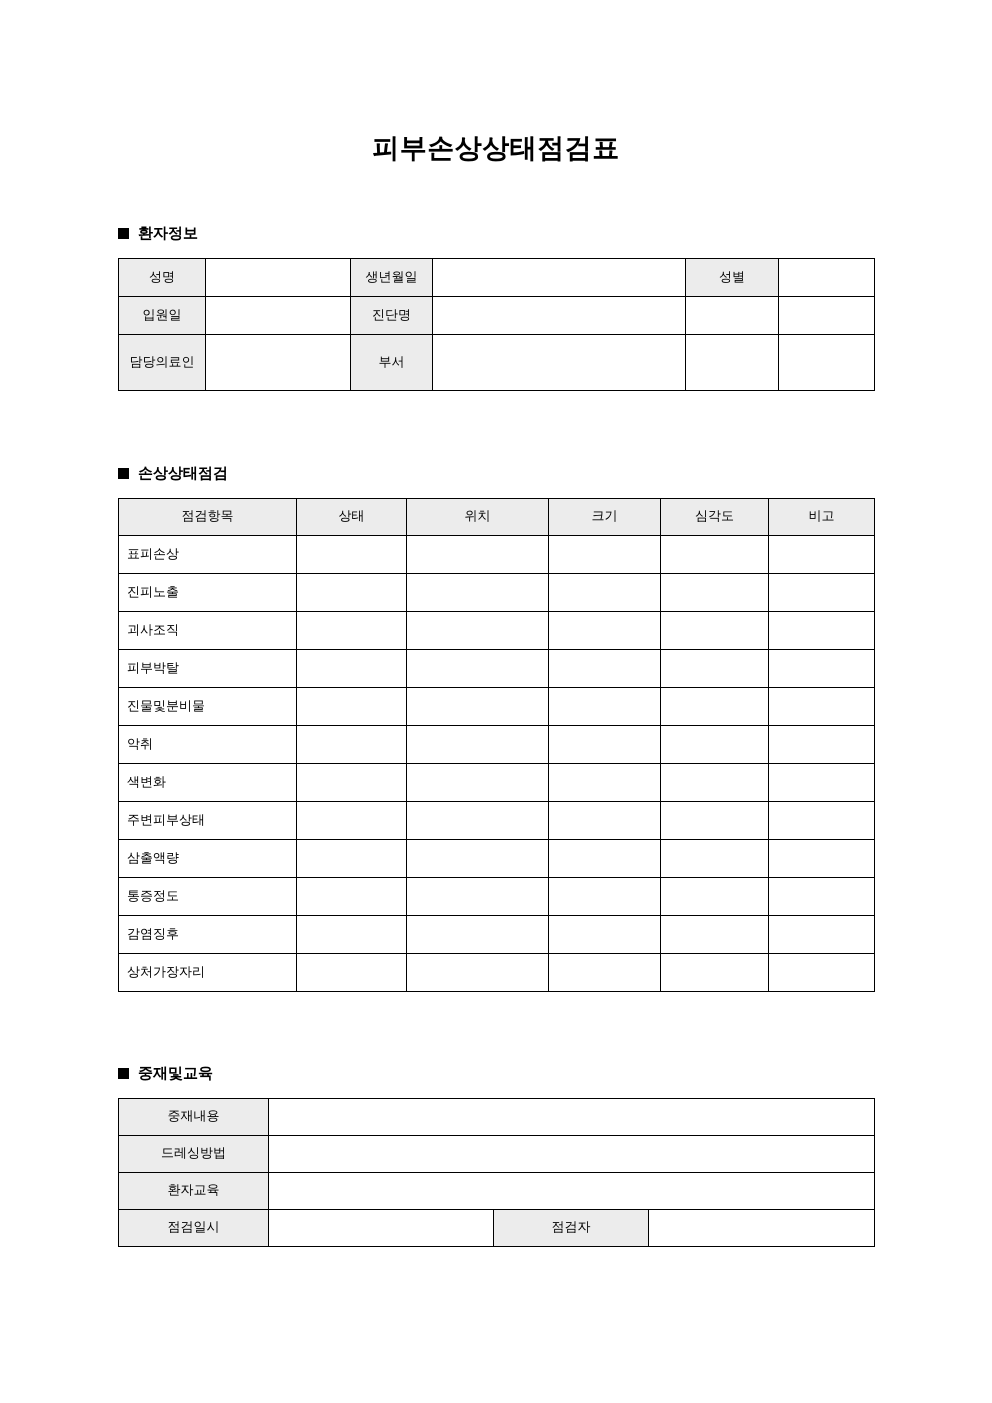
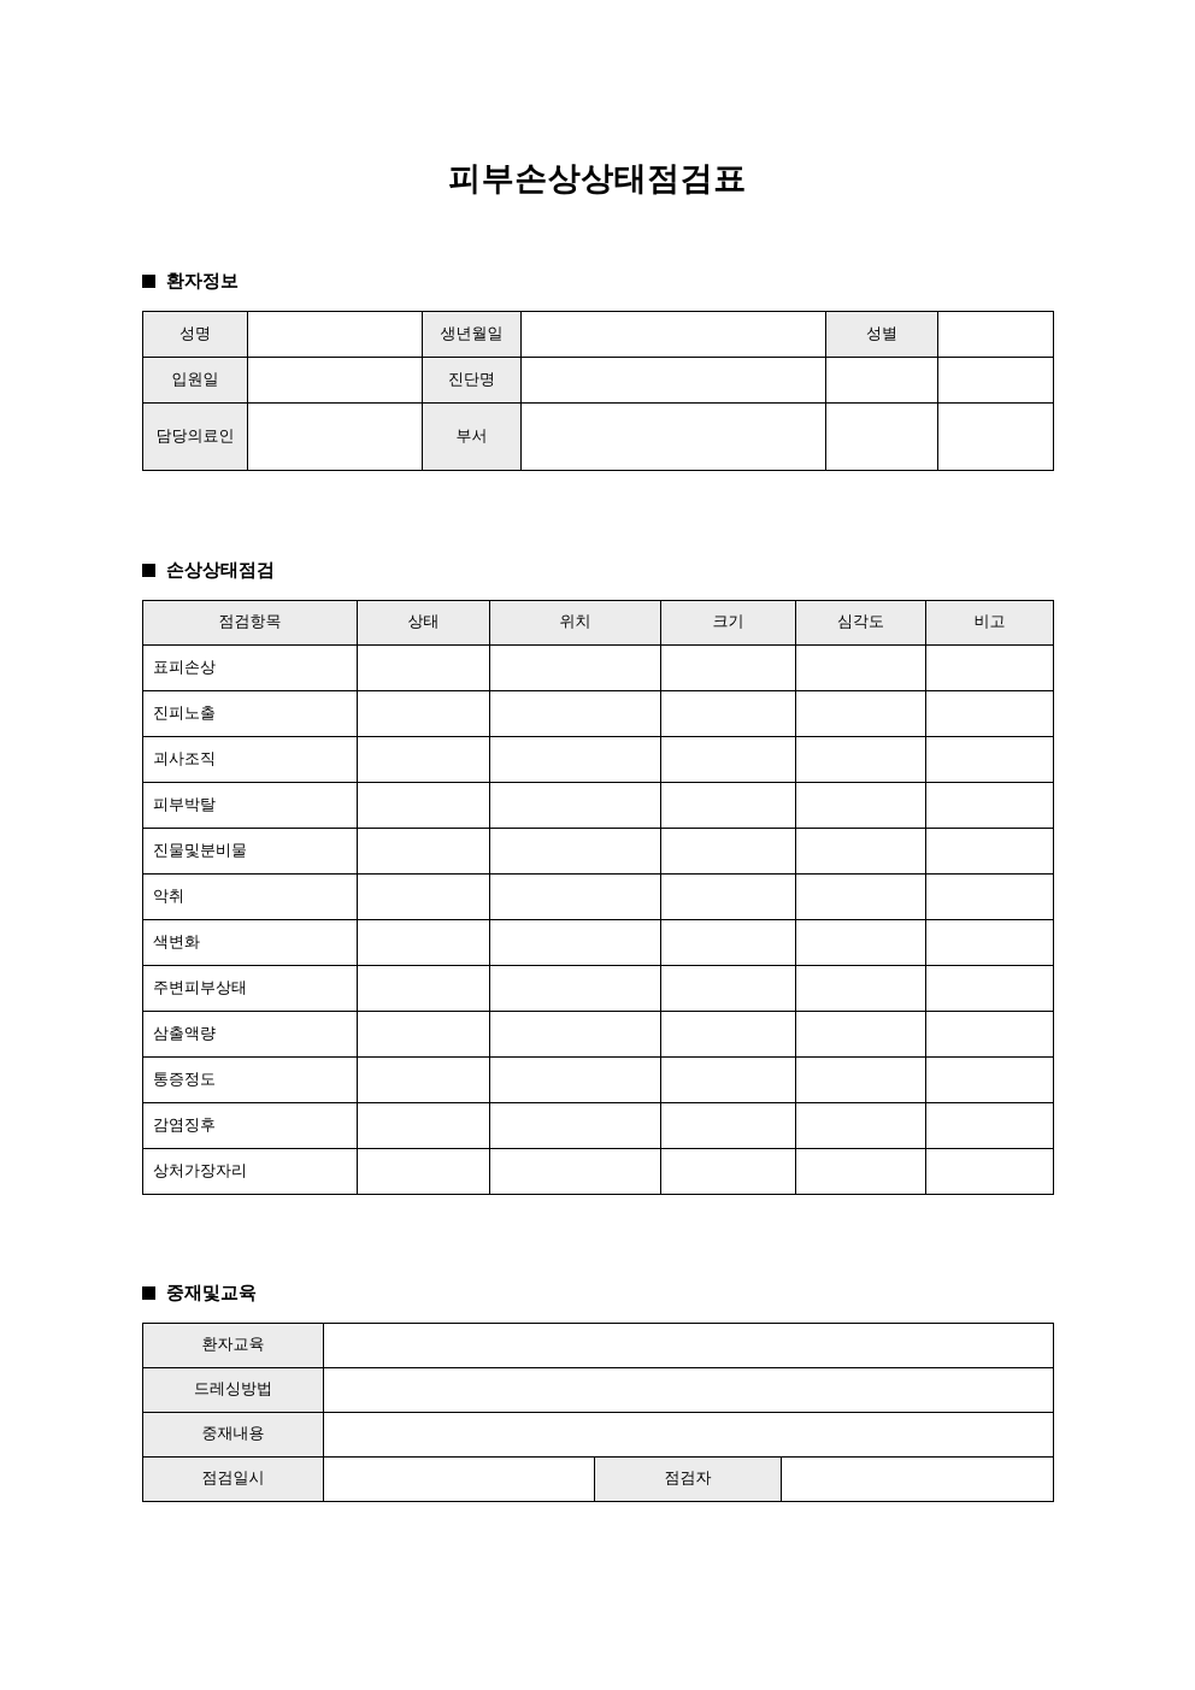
  피부손상상태점검표
  환자정보
  성명		생년월일		성별
  입원일		진단명
  담당의료인		부서
  손상상태점검
  점검항목	상태	위치	크기	심각도	비고
  표피손상
  진피노출
  괴사조직
  피부박탈
  진물및분비물
  악취
  색변화
  주변피부상태
  삼출액량
  통증정도
  감염징후
  상처가장자리
  중재및교육
- 중재내용
+ 환자교육
  드레싱방법
- 환자교육
+ 중재내용
  점검일시		점검자
